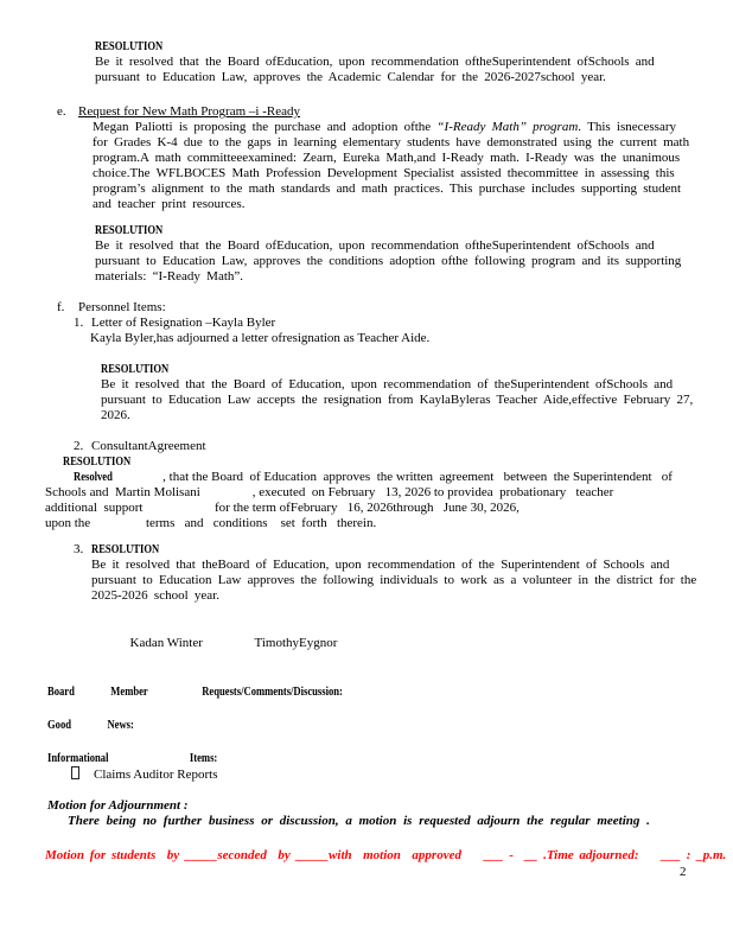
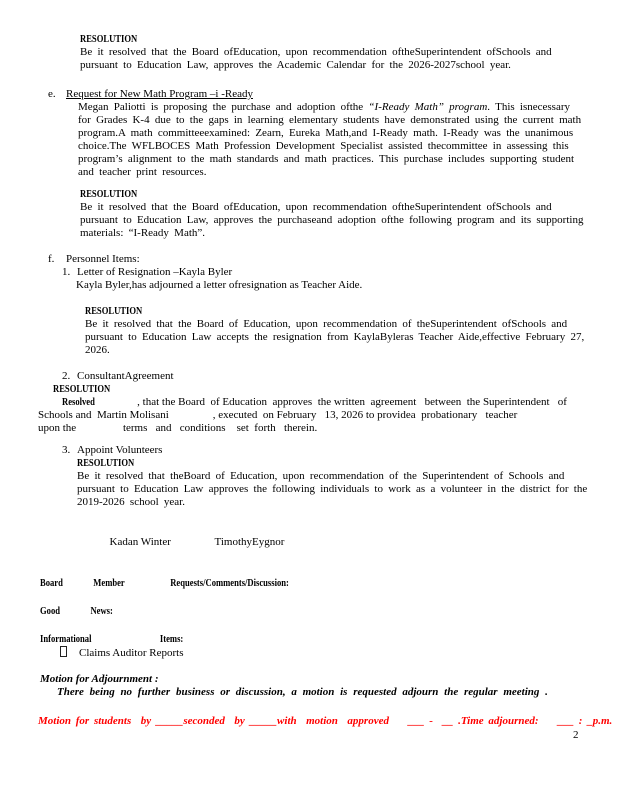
  RESOLUTION
  Be it resolved that the Board ofEducation, upon recommendation oftheSuperintendent ofSchools and pursuant to Education Law, approves the Academic Calendar for the 2026-2027school year.
  e.
  Request for New Math Program –i -Ready
  Megan Paliotti is proposing the purchase and adoption ofthe “I-Ready Math” program. This isnecessary for Grades K-4 due to the gaps in learning elementary students have demonstrated using the current math program.A math committeeexamined: Zearn, Eureka Math,and I-Ready math. I-Ready was the unanimous choice.The WFLBOCES Math Profession Development Specialist assisted thecommittee in assessing this program’s alignment to the math standards and math practices. This purchase includes supporting student and teacher print resources.
  RESOLUTION
- Be it resolved that the Board ofEducation, upon recommendation oftheSuperintendent ofSchools and pursuant to Education Law, approves the conditions adoption ofthe following program and its supporting materials: “I-Ready Math”.
+ Be it resolved that the Board ofEducation, upon recommendation oftheSuperintendent ofSchools and pursuant to Education Law, approves the purchaseand adoption ofthe following program and its supporting materials: “I-Ready Math”.
  f.
  Personnel Items:
  1.
  Letter of Resignation –Kayla Byler
  Kayla Byler,has adjourned a letter ofresignation as Teacher Aide.
  RESOLUTION
  Be it resolved that the Board of Education, upon recommendation of theSuperintendent ofSchools and pursuant to Education Law accepts the resignation from KaylaByleras Teacher Aide,effective February 27, 2026.
  2.
  ConsultantAgreement
  RESOLUTION
  Resolved , that the Board of Education approves the written agreement between the Superintendent of
  Schools and Martin Molisani , executed on February 13, 2026 to providea probationary teacher
- additional support for the term ofFebruary 16, 2026through June 30, 2026,
  upon the terms and conditions set forth therein.
  3.
+ Appoint Volunteers
  RESOLUTION
- Be it resolved that theBoard of Education, upon recommendation of the Superintendent of Schools and pursuant to Education Law approves the following individuals to work as a volunteer in the district for the 2025-2026 school year.
+ Be it resolved that theBoard of Education, upon recommendation of the Superintendent of Schools and pursuant to Education Law approves the following individuals to work as a volunteer in the district for the 2019-2026 school year.
  Kadan Winter TimothyEygnor
  Board Member Requests/Comments/Discussion:
  Good News:
  Informational Items:
  Claims Auditor Reports
  Motion for Adjournment :
  There being no further business or discussion, a motion is requested adjourn the regular meeting .
  Motion for students by _____seconded by _____with motion approved ___ - __ .Time adjourned: ___ : _p.m.
  2
